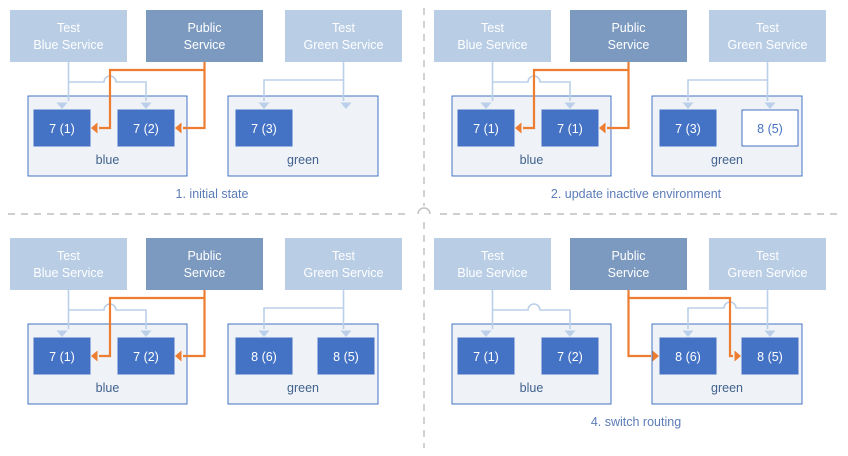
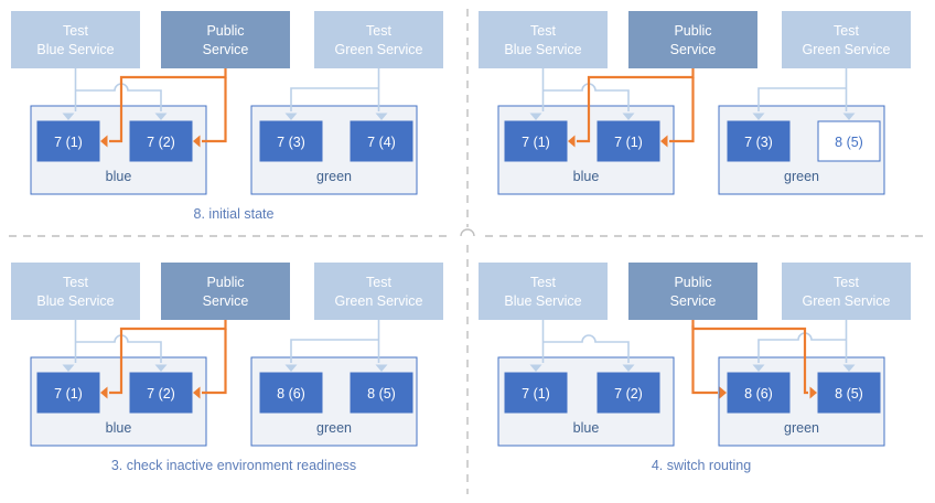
  Test
  Blue Service
  Public
  Service
  Test
  Green Service
  blue
  green
  7 (1)
  7 (2)
  7 (3)
+ 7 (4)
- 1. initial state
+ 8. initial state
  Test
  Blue Service
  Public
  Service
  Test
  Green Service
  blue
  green
  7 (1)
  7 (1)
  7 (3)
  8 (5)
- 2. update inactive environment
  Test
  Blue Service
  Public
  Service
  Test
  Green Service
  blue
  green
  7 (1)
  7 (2)
  8 (6)
  8 (5)
+ 3. check inactive environment readiness
  Test
  Blue Service
  Public
  Service
  Test
  Green Service
  blue
  green
  7 (1)
  7 (2)
  8 (6)
  8 (5)
  4. switch routing
